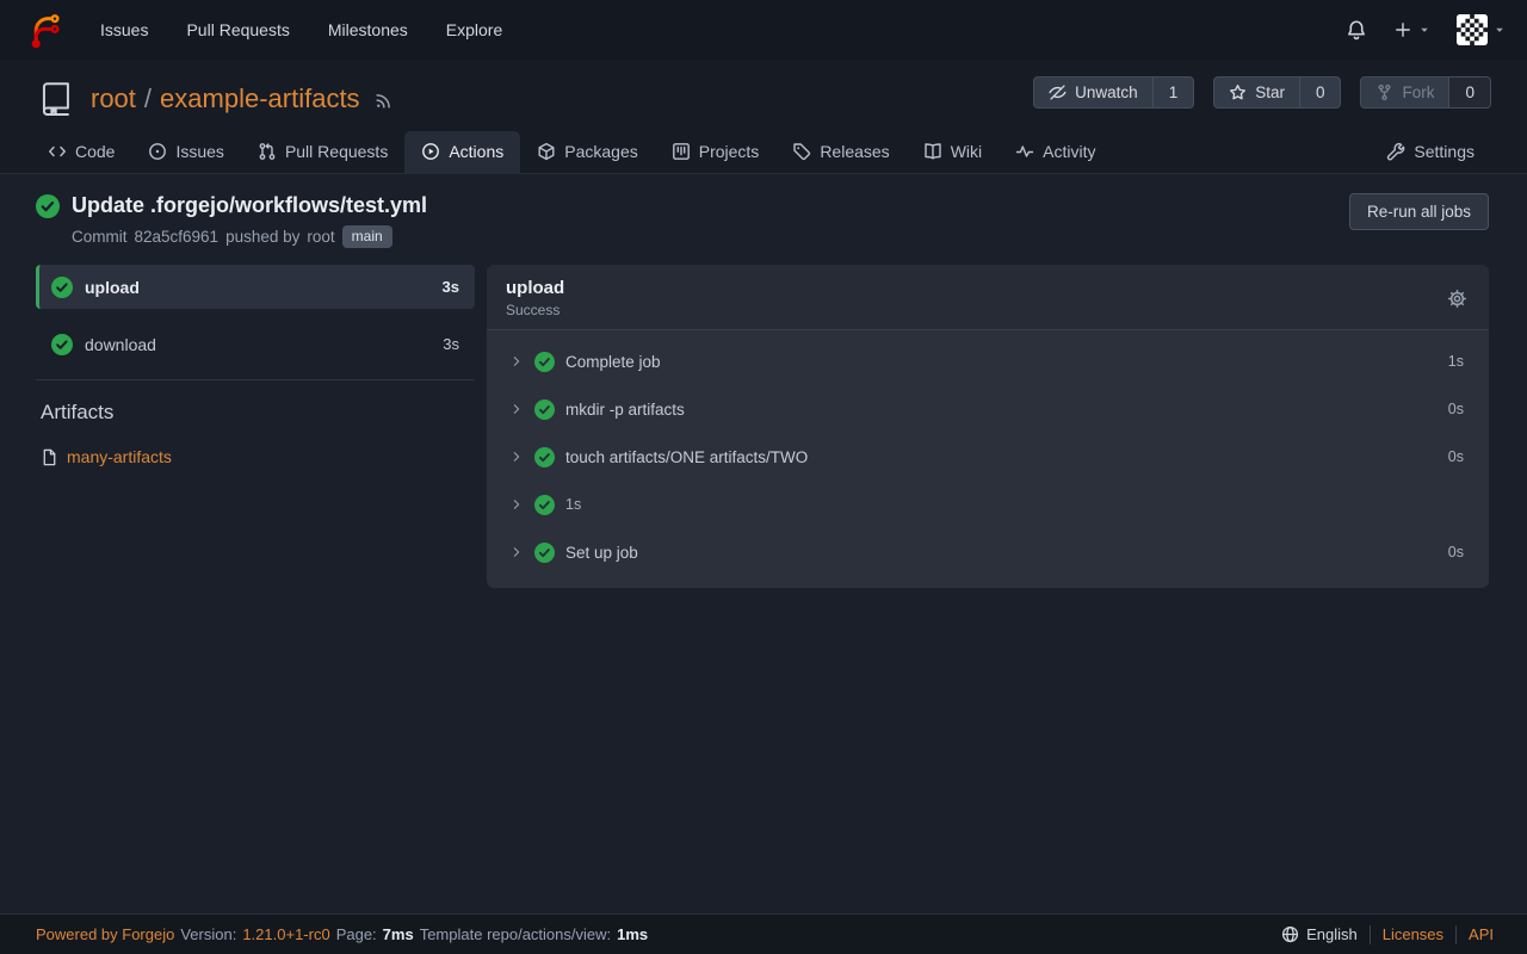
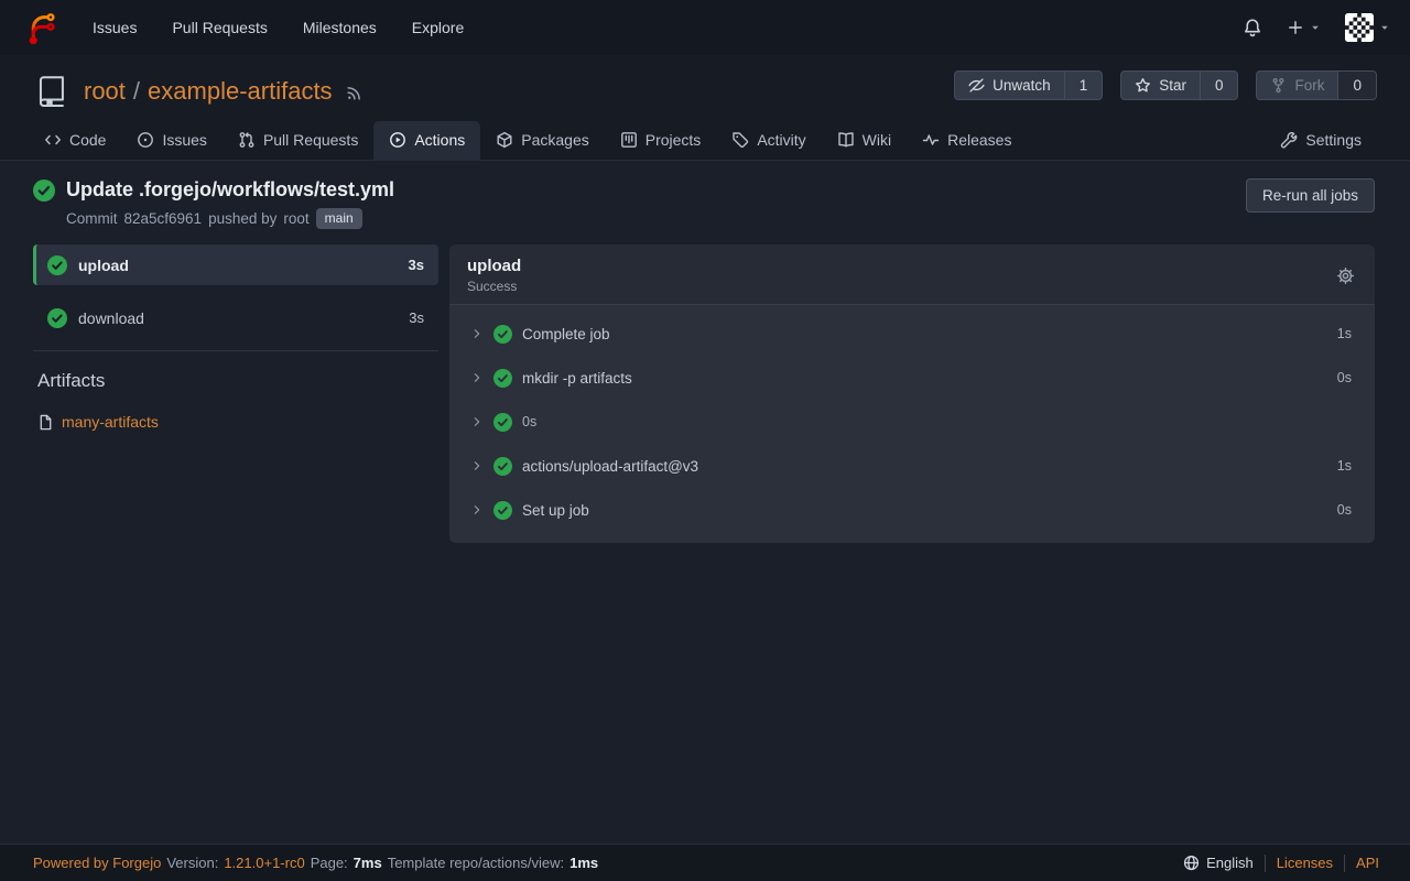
  Issues
  Pull Requests
  Milestones
  Explore
  root
  /
  example-artifacts
  Unwatch
  1
  Star
  0
  Fork
  0
  Code
  Issues
  Pull Requests
  Actions
  Packages
  Projects
- Releases
+ Activity
  Wiki
- Activity
+ Releases
  Settings
  Update .forgejo/workflows/test.yml
  Commit
  82a5cf6961
  pushed by
  root
  main
  Re-run all jobs
  upload
  3s
  download
  3s
  Artifacts
  many-artifacts
  upload
  Success
  Complete job
  1s
  mkdir -p artifacts
  0s
- touch artifacts/ONE artifacts/TWO
  0s
+ actions/upload-artifact@v3
  1s
  Set up job
  0s
  Powered by Forgejo
  Version:
  1.21.0+1-rc0
  Page:
  7ms
  Template repo/actions/view:
  1ms
  English
  Licenses
  API
